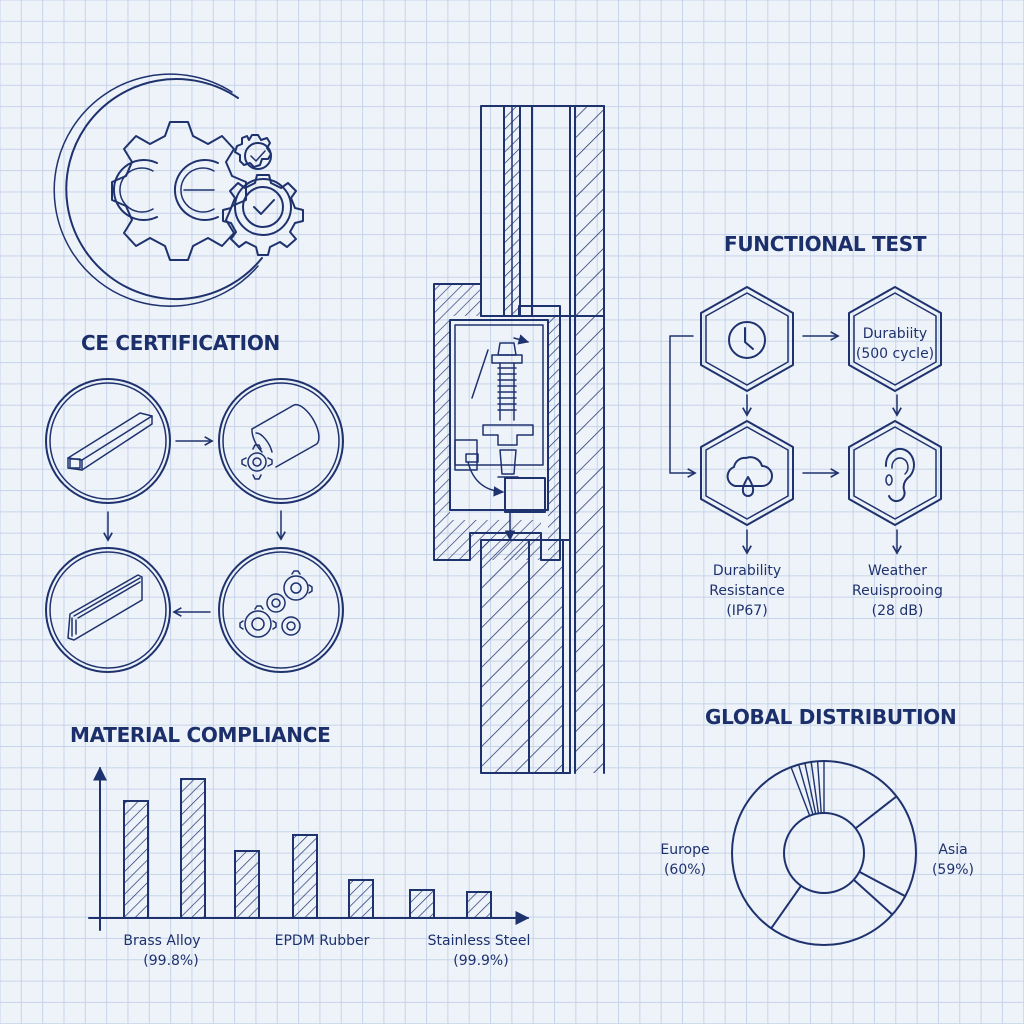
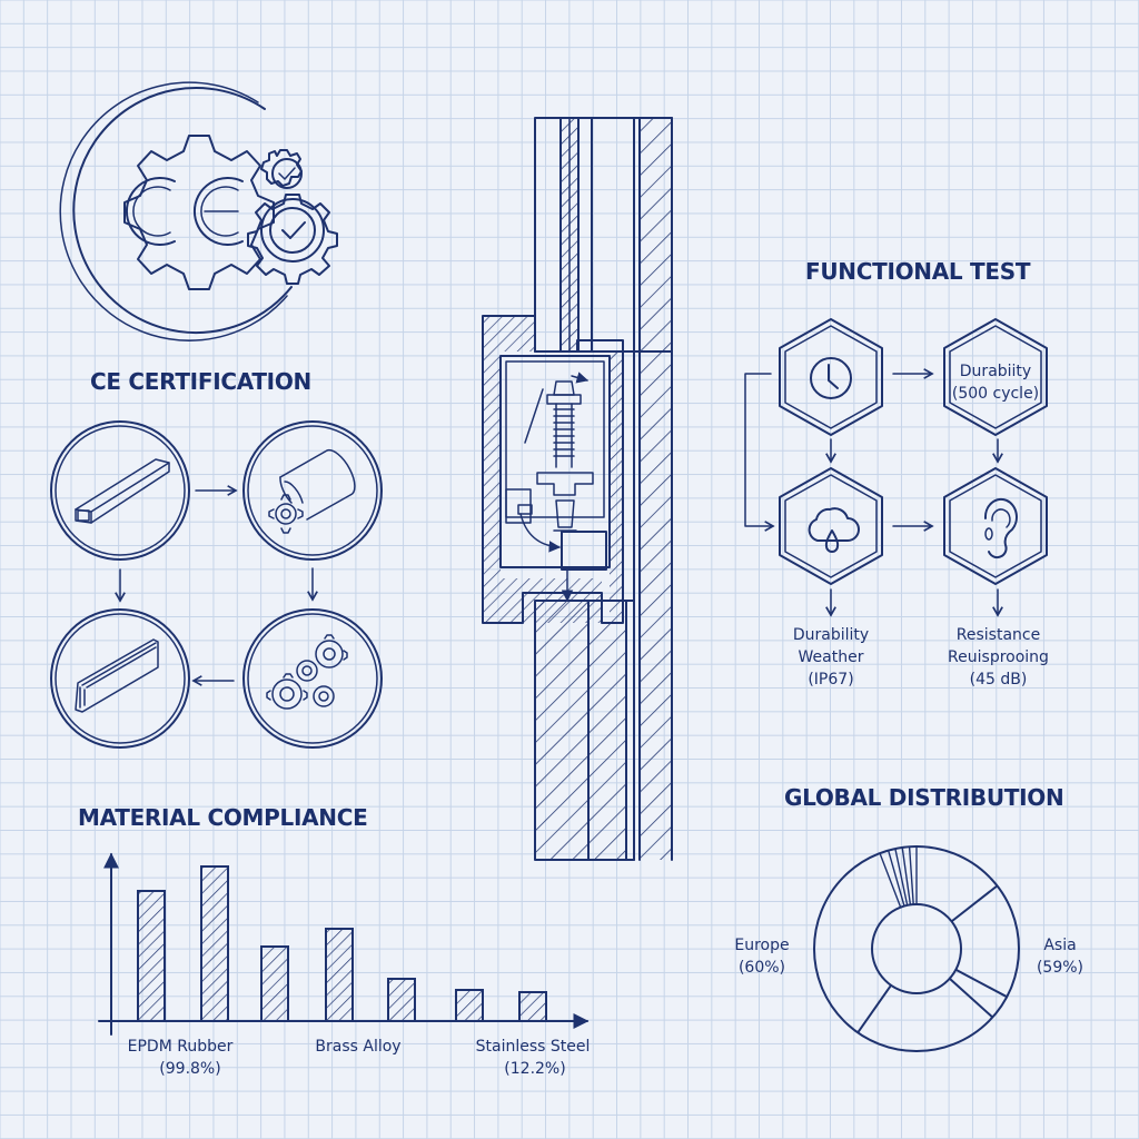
  CE CERTIFICATION
  FUNCTIONAL TEST
  MATERIAL COMPLIANCE
  GLOBAL DISTRIBUTION
  Durabiity
  (500 cycle)
  Durability
- Resistance
+ Weather
  (IP67)
- Weather
+ Resistance
  Reuisprooing
- (28 dB)
+ (45 dB)
- Brass Alloy
+ EPDM Rubber
  (99.8%)
- EPDM Rubber
+ Brass Alloy
  Stainless Steel
- (99.9%)
+ (12.2%)
  Europe
  (60%)
  Asia
  (59%)
